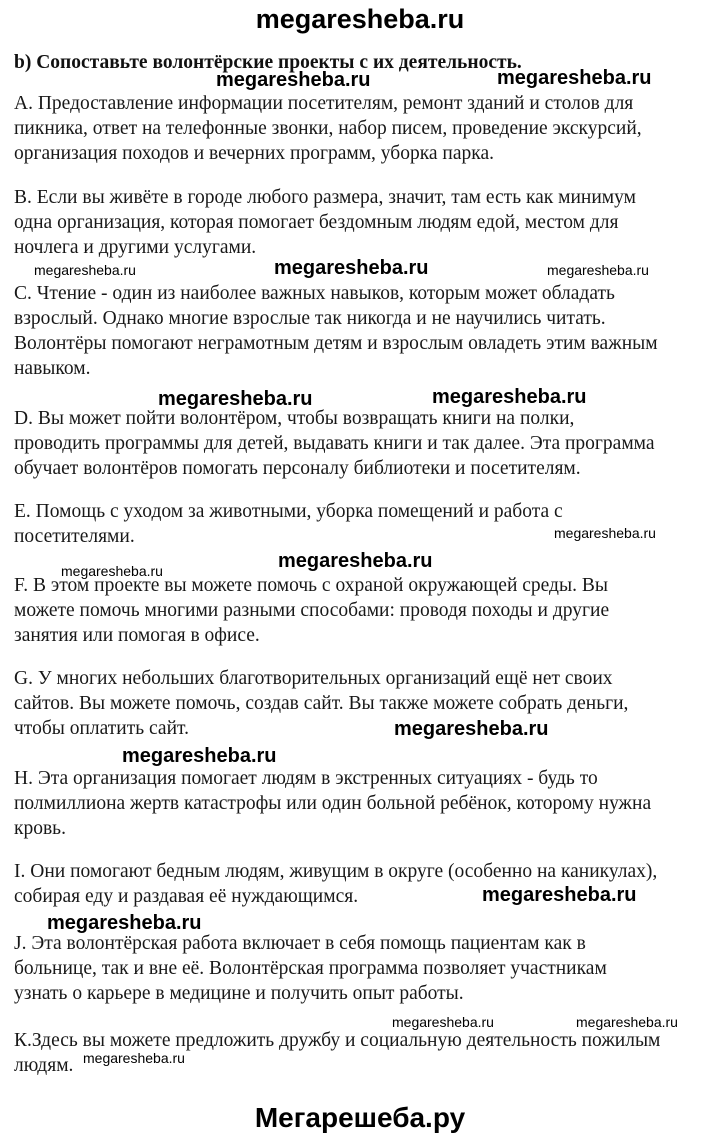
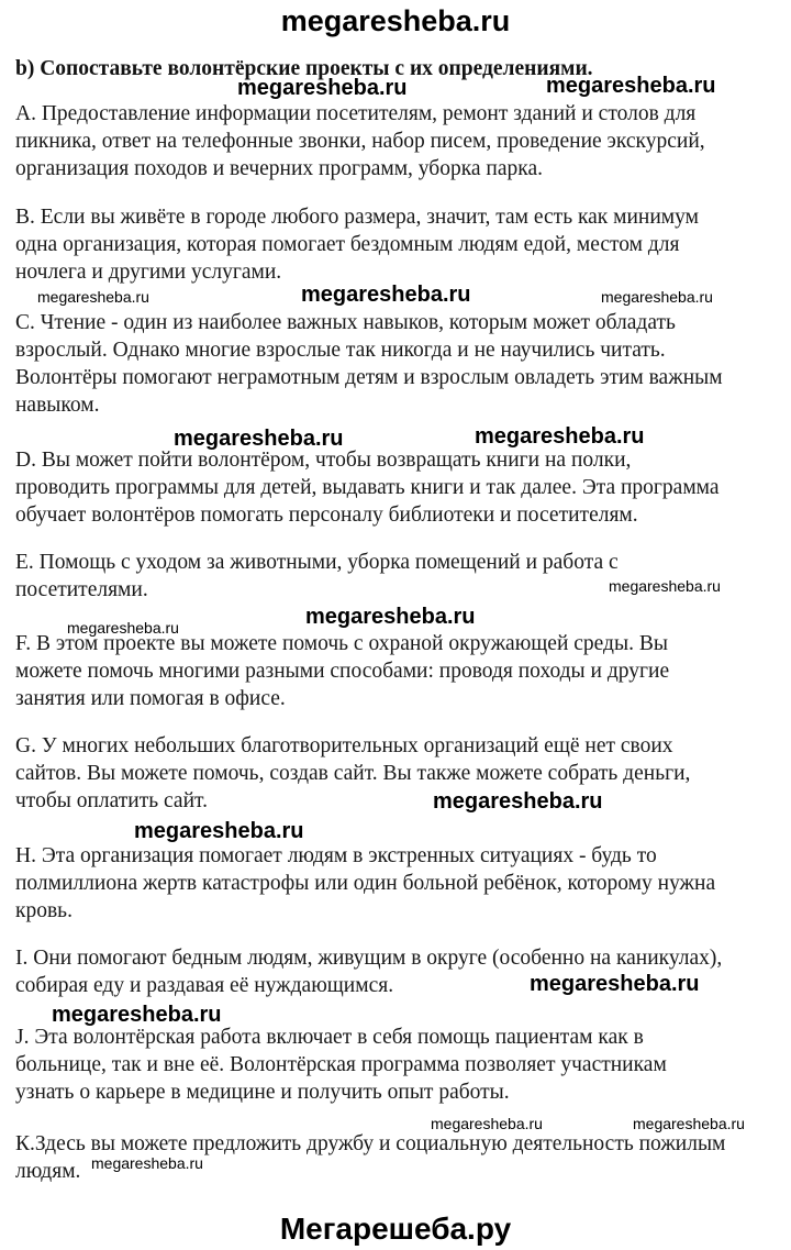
  megaresheba.ru
- b) Сопоставьте волонтёрские проекты с их деятельность.
+ b) Сопоставьте волонтёрские проекты с их определениями.
  А. Предоставление информации посетителям, ремонт зданий и столов для
  пикника, ответ на телефонные звонки, набор писем, проведение экскурсий,
  организация походов и вечерних программ, уборка парка.
  В. Если вы живёте в городе любого размера, значит, там есть как минимум
  одна организация, которая помогает бездомным людям едой, местом для
  ночлега и другими услугами.
  С. Чтение - один из наиболее важных навыков, которым может обладать
  взрослый. Однако многие взрослые так никогда и не научились читать.
  Волонтёры помогают неграмотным детям и взрослым овладеть этим важным
  навыком.
  D. Вы может пойти волонтёром, чтобы возвращать книги на полки,
  проводить программы для детей, выдавать книги и так далее. Эта программа
  обучает волонтёров помогать персоналу библиотеки и посетителям.
  Е. Помощь с уходом за животными, уборка помещений и работа с
  посетителями.
  F. В этом проекте вы можете помочь с охраной окружающей среды. Вы
  можете помочь многими разными способами: проводя походы и другие
  занятия или помогая в офисе.
  G. У многих небольших благотворительных организаций ещё нет своих
  сайтов. Вы можете помочь, создав сайт. Вы также можете собрать деньги,
  чтобы оплатить сайт.
  Н. Эта организация помогает людям в экстренных ситуациях - будь то
  полмиллиона жертв катастрофы или один больной ребёнок, которому нужна
  кровь.
  I. Они помогают бедным людям, живущим в округе (особенно на каникулах),
  собирая еду и раздавая её нуждающимся.
  J. Эта волонтёрская работа включает в себя помощь пациентам как в
  больнице, так и вне её. Волонтёрская программа позволяет участникам
  узнать о карьере в медицине и получить опыт работы.
  К.Здесь вы можете предложить дружбу и социальную деятельность пожилым
  людям.
  megaresheba.ru
  megaresheba.ru
  megaresheba.ru
  megaresheba.ru
  megaresheba.ru
  megaresheba.ru
  megaresheba.ru
  megaresheba.ru
  megaresheba.ru
  megaresheba.ru
  megaresheba.ru
  megaresheba.ru
  megaresheba.ru
  megaresheba.ru
  megaresheba.ru
  megaresheba.ru
  megaresheba.ru
  Мегарешеба.ру
